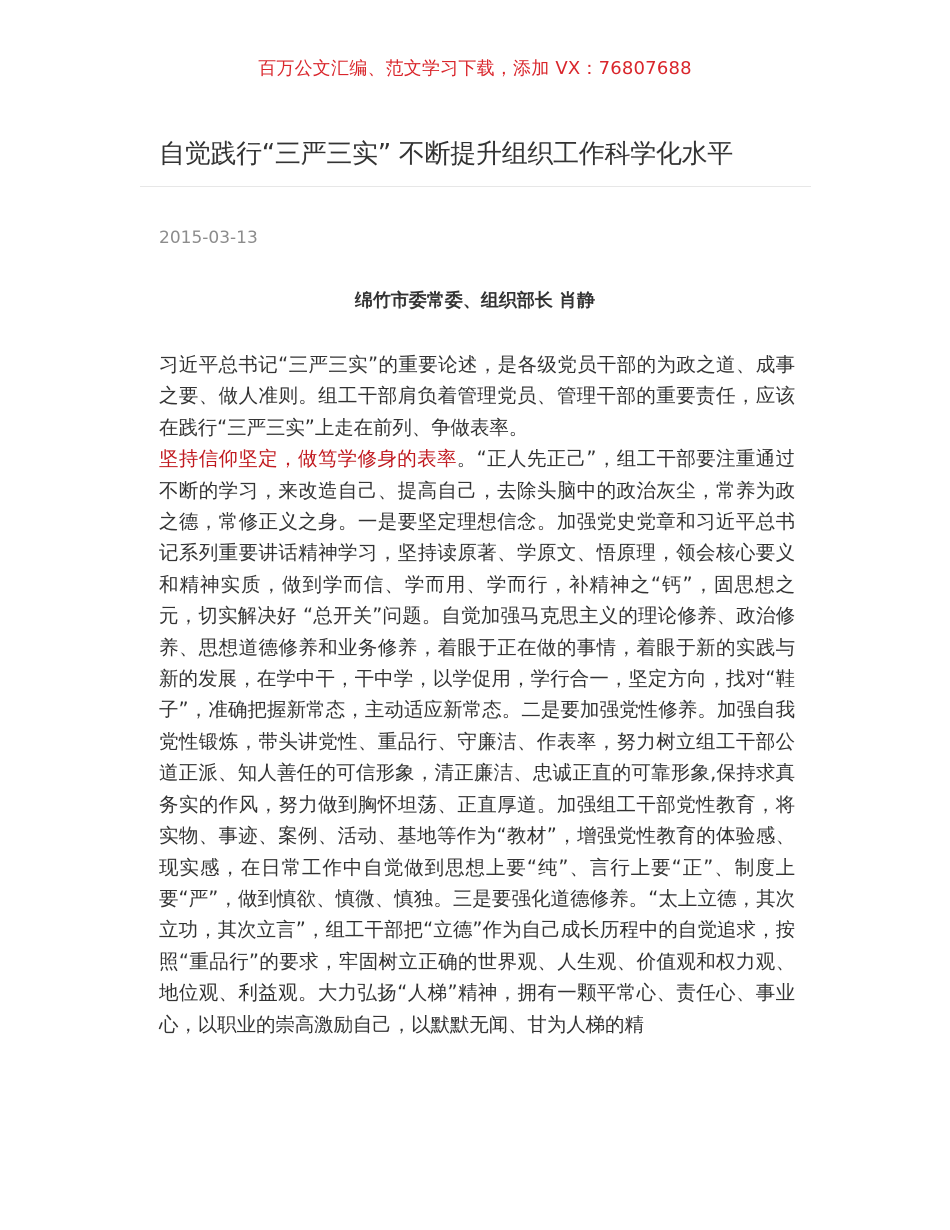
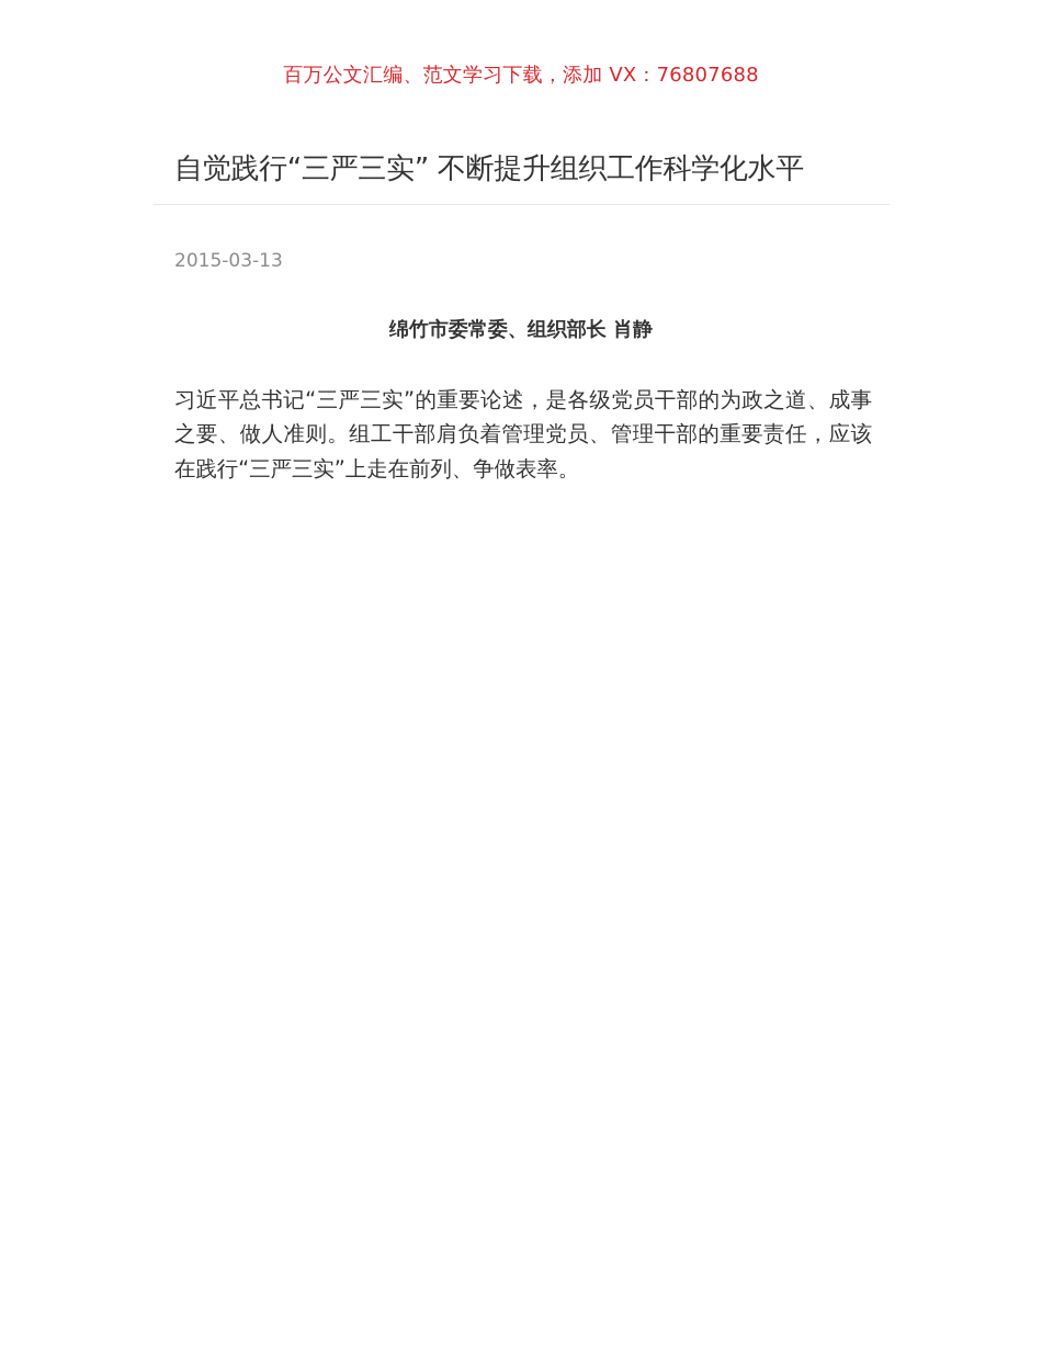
  百万公文汇编、范文学习下载，添加 VX：76807688
  自觉践行“三严三实” 不断提升组织工作科学化水平
  2015-03-13
  绵竹市委常委、组织部长 肖静
  习近平总书记“三严三实”的重要论述，是各级党员干部的为政之道、成事之要、做人准则。组工干部肩负着管理党员、管理干部的重要责任，应该在践行“三严三实”上走在前列、争做表率。
- 坚持信仰坚定，做笃学修身的表率。“正人先正己”，组工干部要注重通过不断的学习，来改造自己、提高自己，去除头脑中的政治灰尘，常养为政之德，常修正义之身。一是要坚定理想信念。加强党史党章和习近平总书记系列重要讲话精神学习，坚持读原著、学原文、悟原理，领会核心要义和精神实质，做到学而信、学而用、学而行，补精神之“钙”，固思想之元，切实解决好 “总开关”问题。自觉加强马克思主义的理论修养、政治修养、思想道德修养和业务修养，着眼于正在做的事情，着眼于新的实践与新的发展，在学中干，干中学，以学促用，学行合一，坚定方向，找对“鞋子”，准确把握新常态，主动适应新常态。二是要加强党性修养。加强自我党性锻炼，带头讲党性、重品行、守廉洁、作表率，努力树立组工干部公道正派、知人善任的可信形象，清正廉洁、忠诚正直的可靠形象,保持求真务实的作风，努力做到胸怀坦荡、正直厚道。加强组工干部党性教育，将实物、事迹、案例、活动、基地等作为“教材”，增强党性教育的体验感、现实感，在日常工作中自觉做到思想上要“纯”、言行上要“正”、制度上要“严”，做到慎欲、慎微、慎独。三是要强化道德修养。“太上立德，其次立功，其次立言”，组工干部把“立德”作为自己成长历程中的自觉追求，按照“重品行”的要求，牢固树立正确的世界观、人生观、价值观和权力观、地位观、利益观。大力弘扬“人梯”精神，拥有一颗平常心、责任心、事业心，以职业的崇高激励自己，以默默无闻、甘为人梯的精
